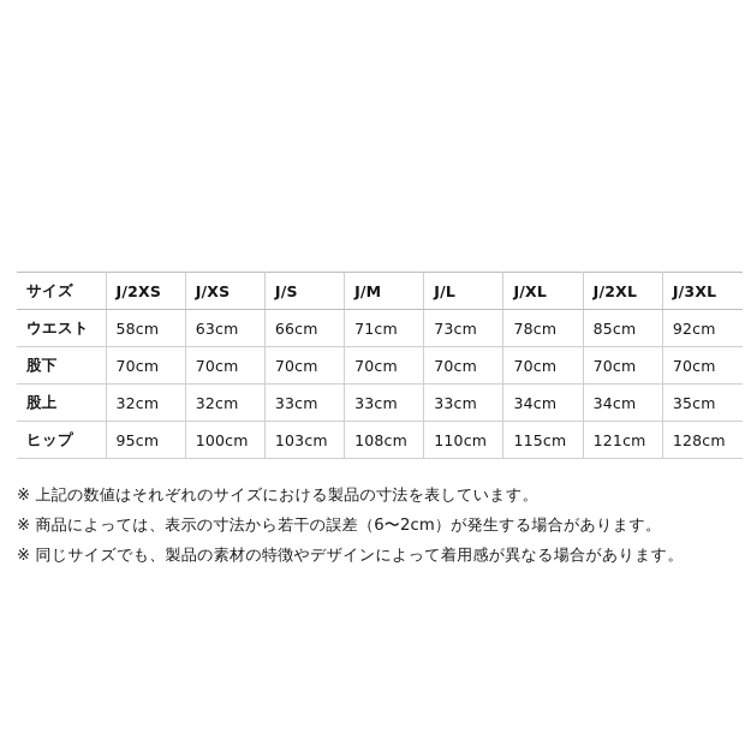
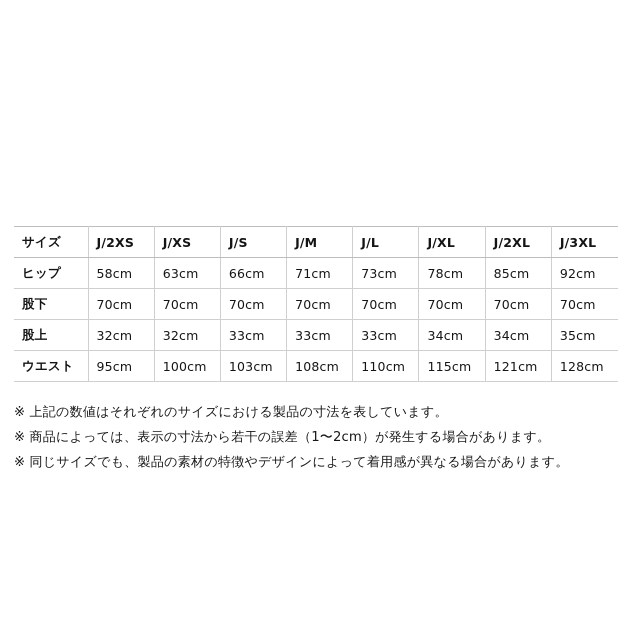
  サイズ	J/2XS	J/XS	J/S	J/M	J/L	J/XL	J/2XL	J/3XL
- ウエスト	58cm	63cm	66cm	71cm	73cm	78cm	85cm	92cm
+ ヒップ	58cm	63cm	66cm	71cm	73cm	78cm	85cm	92cm
  股下	70cm	70cm	70cm	70cm	70cm	70cm	70cm	70cm
  股上	32cm	32cm	33cm	33cm	33cm	34cm	34cm	35cm
- ヒップ	95cm	100cm	103cm	108cm	110cm	115cm	121cm	128cm
+ ウエスト	95cm	100cm	103cm	108cm	110cm	115cm	121cm	128cm
  ※ 上記の数値はそれぞれのサイズにおける製品の寸法を表しています。
- ※ 商品によっては、表示の寸法から若干の誤差（6〜2cm）が発生する場合があります。
+ ※ 商品によっては、表示の寸法から若干の誤差（1〜2cm）が発生する場合があります。
  ※ 同じサイズでも、製品の素材の特徴やデザインによって着用感が異なる場合があります。
